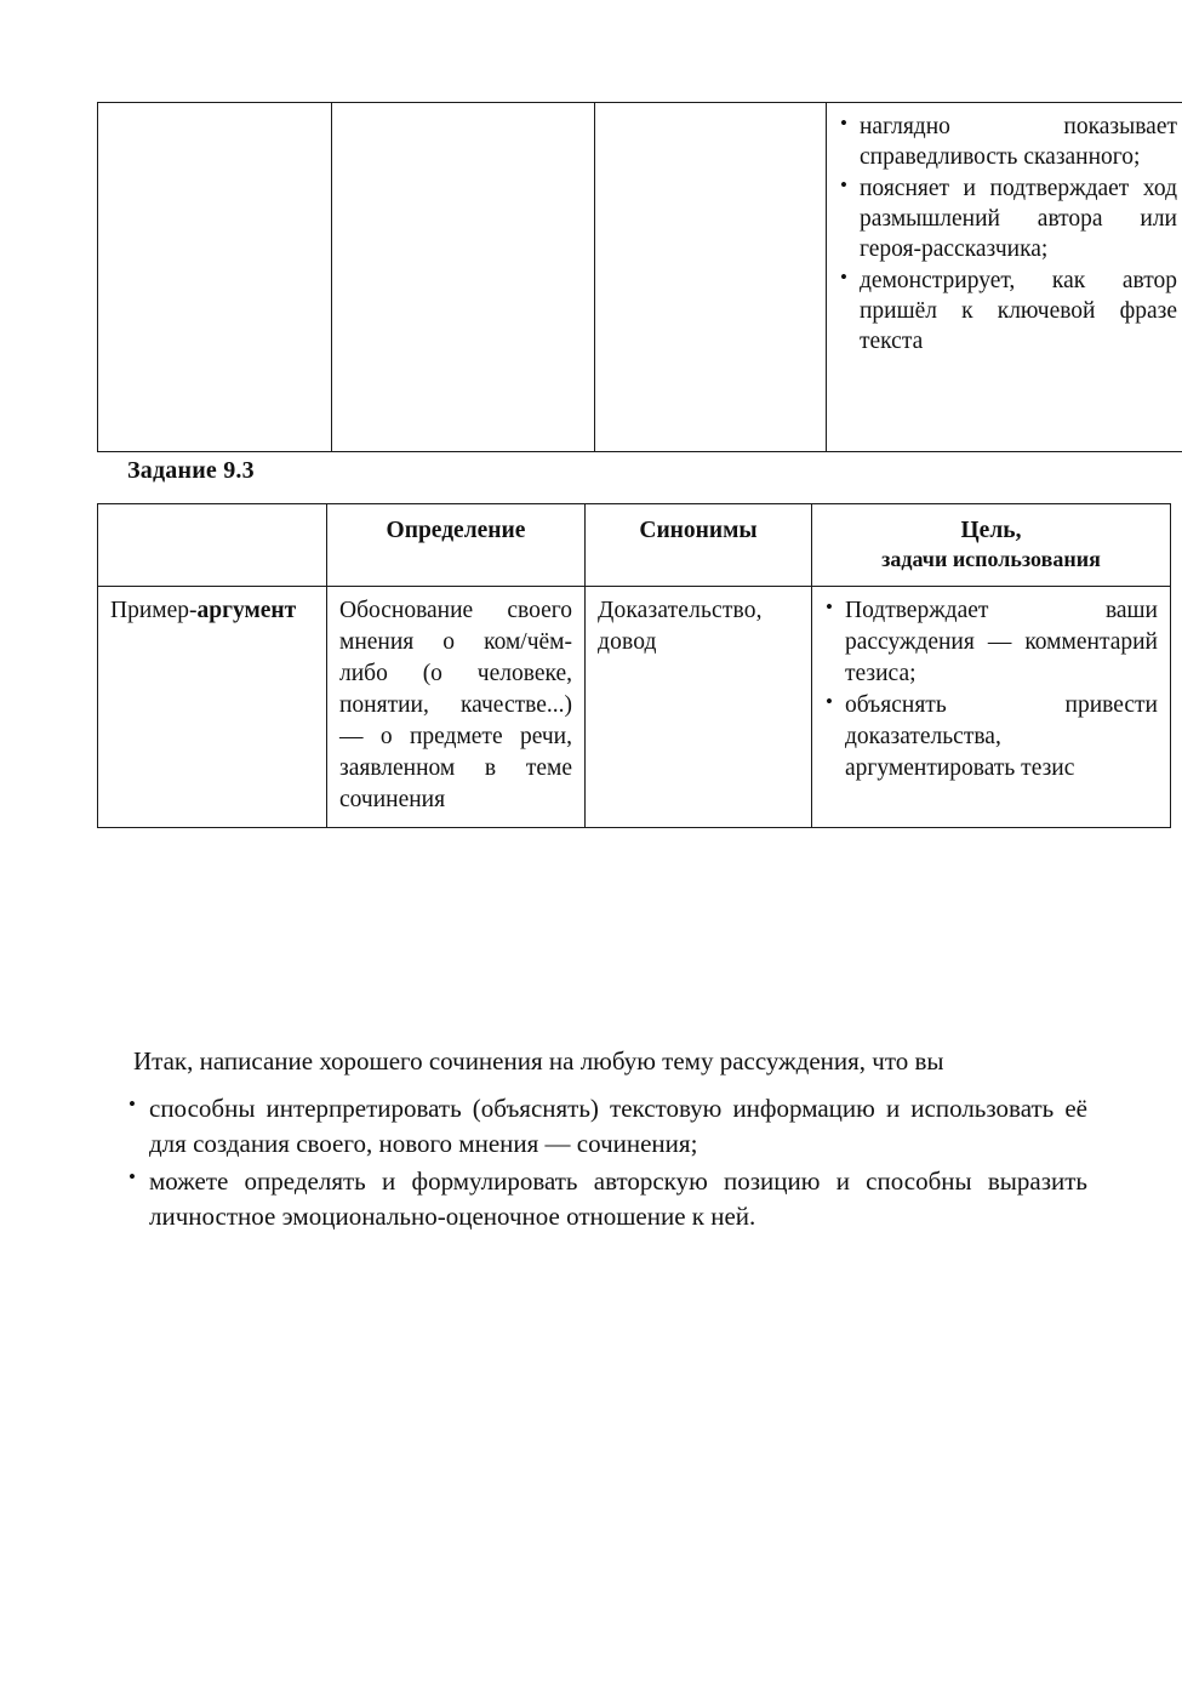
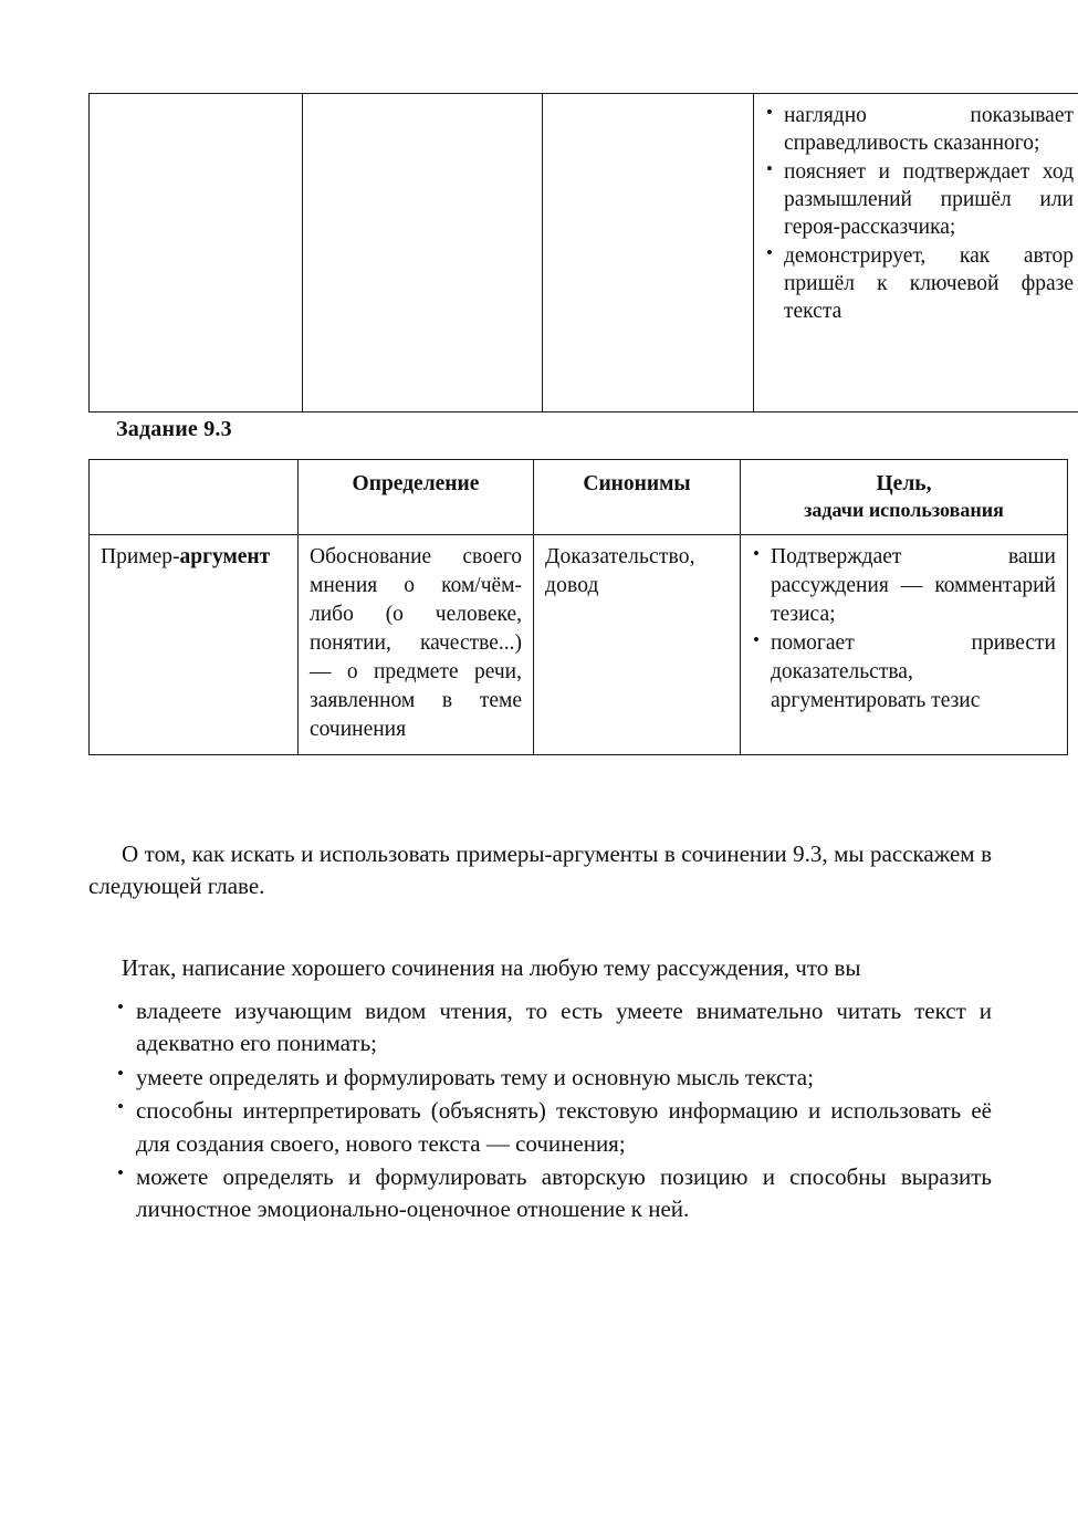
- 			наглядно показывает справедливость сказанного; поясняет и подтверждает ход размышлений автора или героя-рассказчика; демонстрирует, как автор пришёл к ключевой фразе текста
+ 			наглядно показывает справедливость сказанного; поясняет и подтверждает ход размышлений пришёл или героя-рассказчика; демонстрирует, как автор пришёл к ключевой фразе текста
  Задание 9.3
  	Определение	Синонимы	Цель, задачи использования
- Пример-аргумент	Обоснование своего мнения о ком/чём-либо (о человеке, понятии, качестве...) — о предмете речи, заявленном в теме сочинения	Доказательство, довод	Подтверждает ваши рассуждения — комментарий тезиса; объяснять привести доказательства, аргументировать тезис
+ Пример-аргумент	Обоснование своего мнения о ком/чём-либо (о человеке, понятии, качестве...) — о предмете речи, заявленном в теме сочинения	Доказательство, довод	Подтверждает ваши рассуждения — комментарий тезиса; помогает привести доказательства, аргументировать тезис
+ О том, как искать и использовать примеры-аргументы в сочинении 9.3, мы расскажем в следующей главе.
  Итак, написание хорошего сочинения на любую тему рассуждения, что вы
+ владеете изучающим видом чтения, то есть умеете внимательно читать текст и адекватно его понимать;
+ умеете определять и формулировать тему и основную мысль текста;
- способны интерпретировать (объяснять) текстовую информацию и использовать её для создания своего, нового мнения — сочинения;
+ способны интерпретировать (объяснять) текстовую информацию и использовать её для создания своего, нового текста — сочинения;
  можете определять и формулировать авторскую позицию и способны выразить личностное эмоционально-оценочное отношение к ней.
